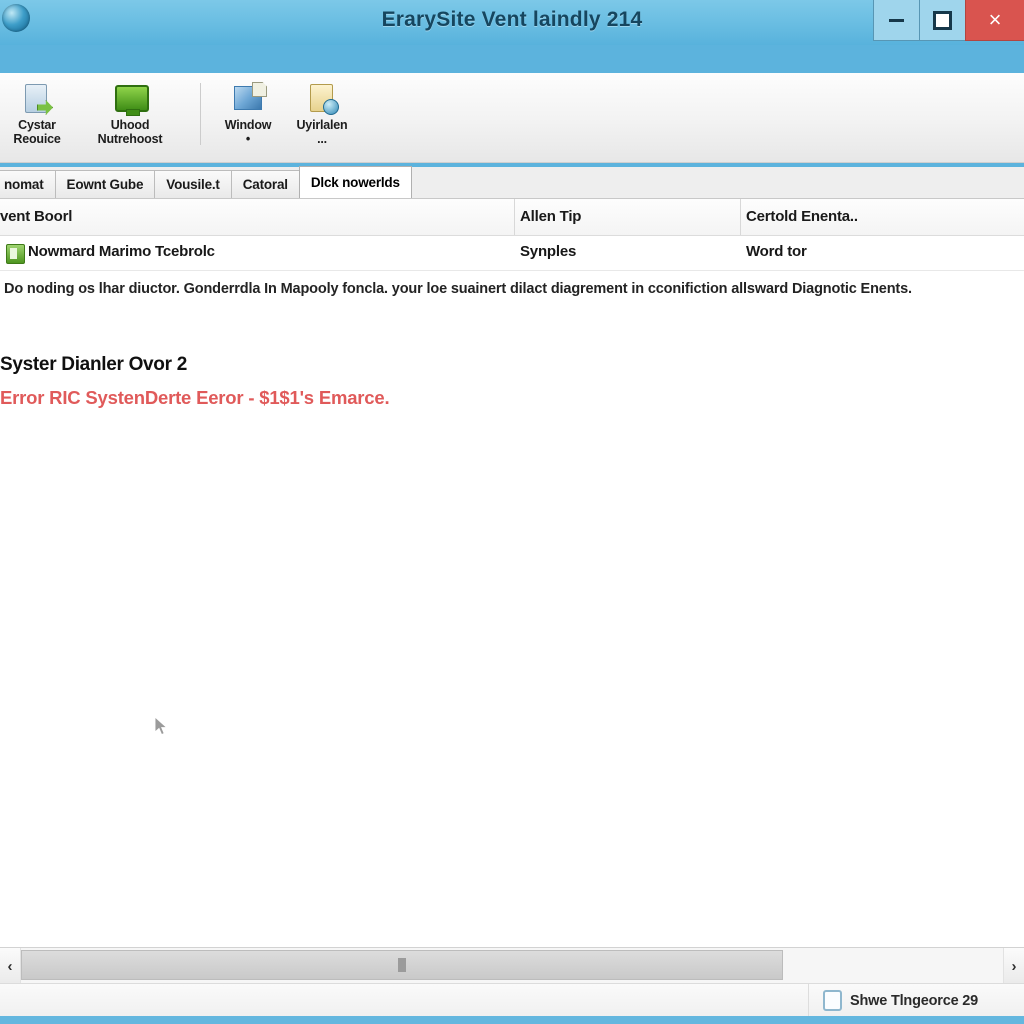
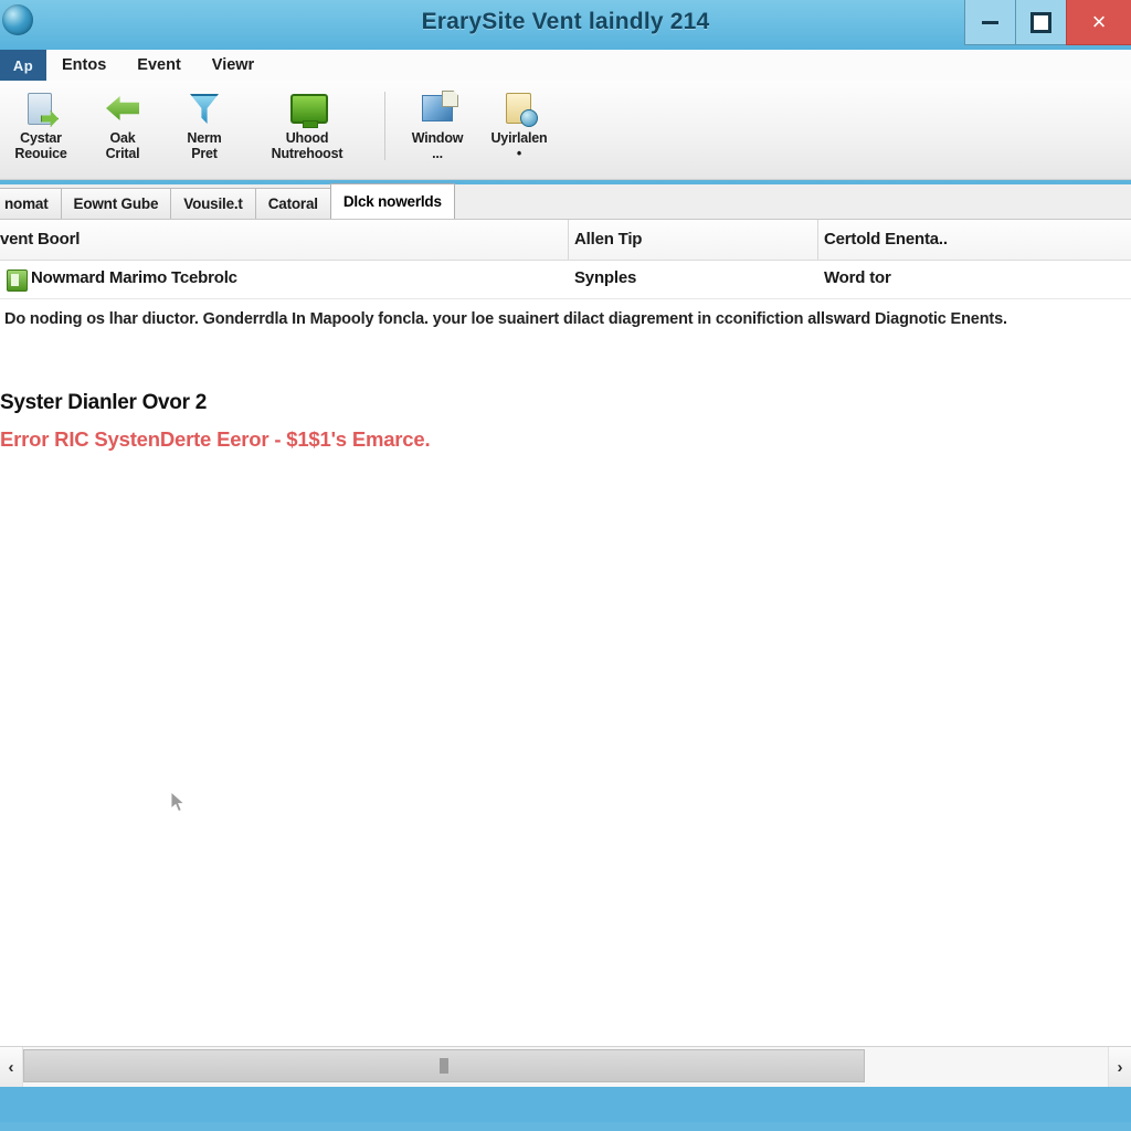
  ErarySite Vent laindly 214
  ×
+ Ap
+ Entos
+ Event
+ Viewr
  Cystar
  Reouice
+ Oak
+ Crital
+ Nerm
+ Pret
  Uhood
  Nutrehoost
  Window
- •
+ ...
  Uyirlalen
- ...
+ •
  nomat
  Eownt Gube
  Vousile.t
  Catoral
  Dlck nowerlds
  vent Boorl
  Allen Tip
  Certold Enenta..
  Nowmard Marimo Tcebrolc
  Synples
  Word tor
  Do noding os lhar diuctor. Gonderrdla In Mapooly foncla. your loe suainert dilact diagrement in cconifiction allsward Diagnotic Enents.
  Syster Dianler Ovor 2
  Error RIC SystenDerte Eeror - $1$1's Emarce.
  ‹
  ›
- Shwe Tlngeorce 29
